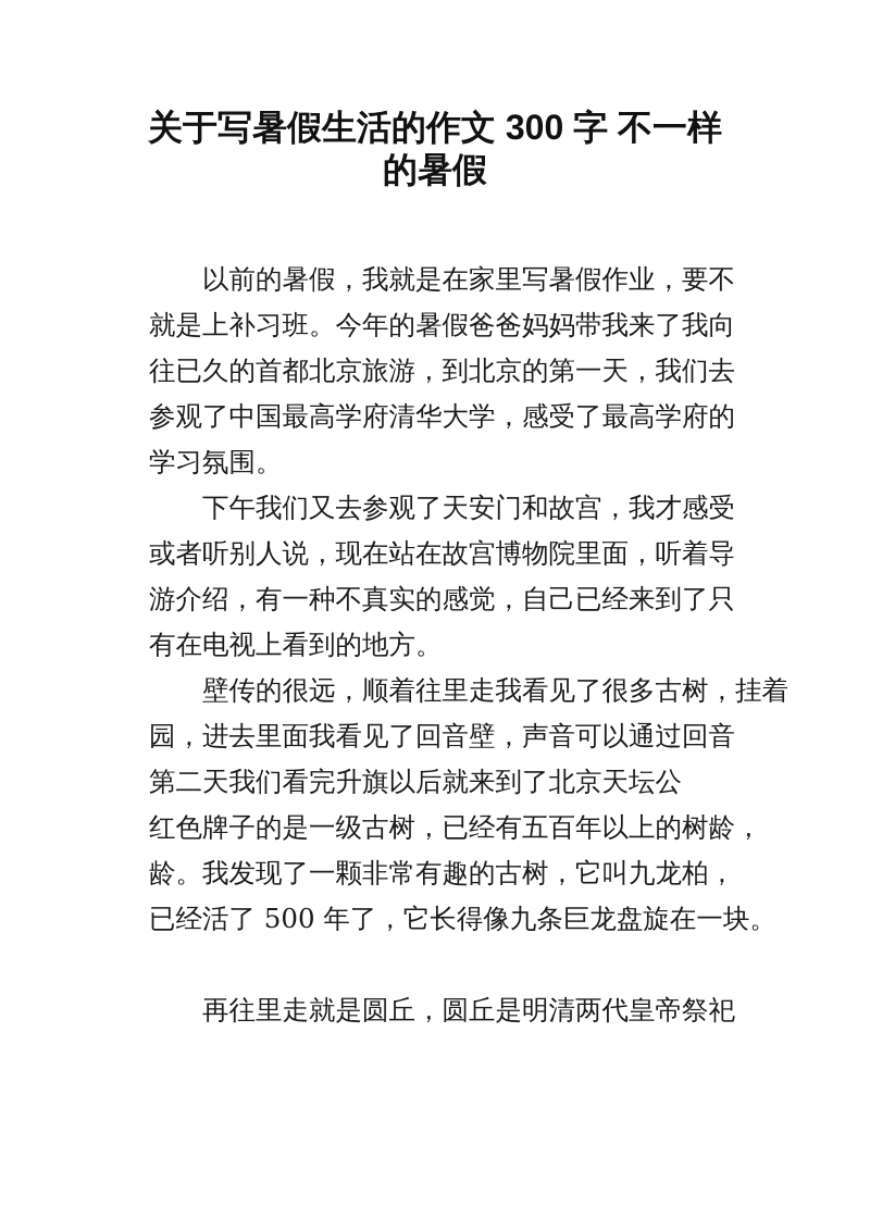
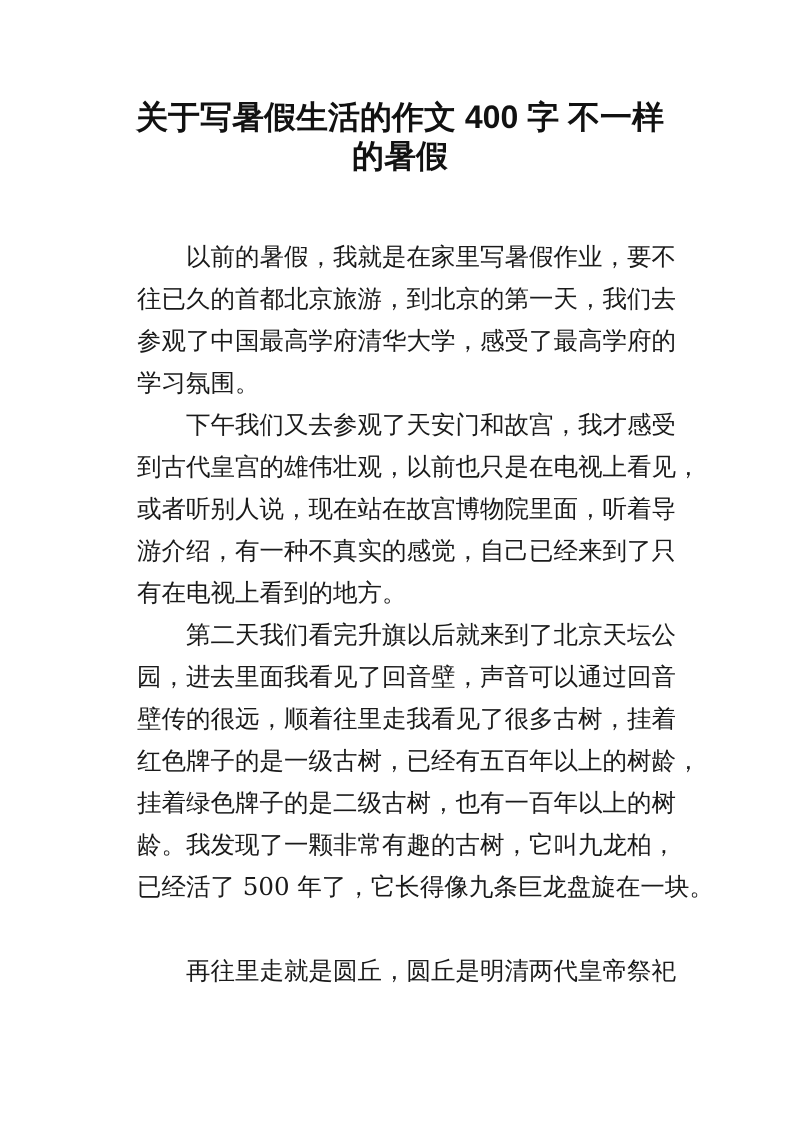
- 关于写暑假生活的作文 300 字 不一样
+ 关于写暑假生活的作文 400 字 不一样
  的暑假
  以前的暑假，我就是在家里写暑假作业，要不
- 就是上补习班。今年的暑假爸爸妈妈带我来了我向
  往已久的首都北京旅游，到北京的第一天，我们去
  参观了中国最高学府清华大学，感受了最高学府的
  学习氛围。
  下午我们又去参观了天安门和故宫，我才感受
+ 到古代皇宫的雄伟壮观，以前也只是在电视上看见，
  或者听别人说，现在站在故宫博物院里面，听着导
  游介绍，有一种不真实的感觉，自己已经来到了只
  有在电视上看到的地方。
- 壁传的很远，顺着往里走我看见了很多古树，挂着
+ 第二天我们看完升旗以后就来到了北京天坛公
  园，进去里面我看见了回音壁，声音可以通过回音
- 第二天我们看完升旗以后就来到了北京天坛公
+ 壁传的很远，顺着往里走我看见了很多古树，挂着
  红色牌子的是一级古树，已经有五百年以上的树龄，
+ 挂着绿色牌子的是二级古树，也有一百年以上的树
  龄。我发现了一颗非常有趣的古树，它叫九龙柏，
  已经活了 500 年了，它长得像九条巨龙盘旋在一块。
  再往里走就是圆丘，圆丘是明清两代皇帝祭祀
